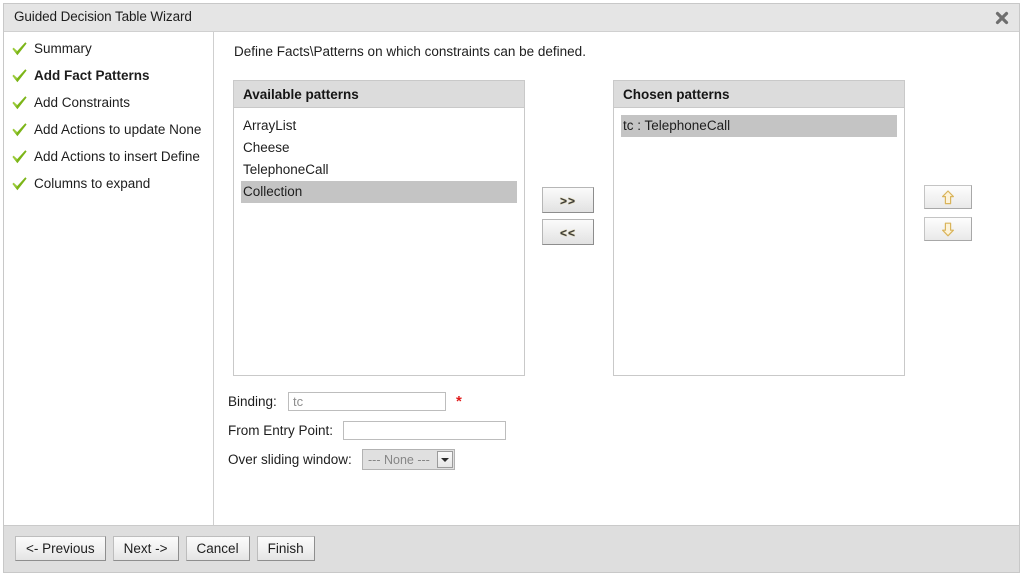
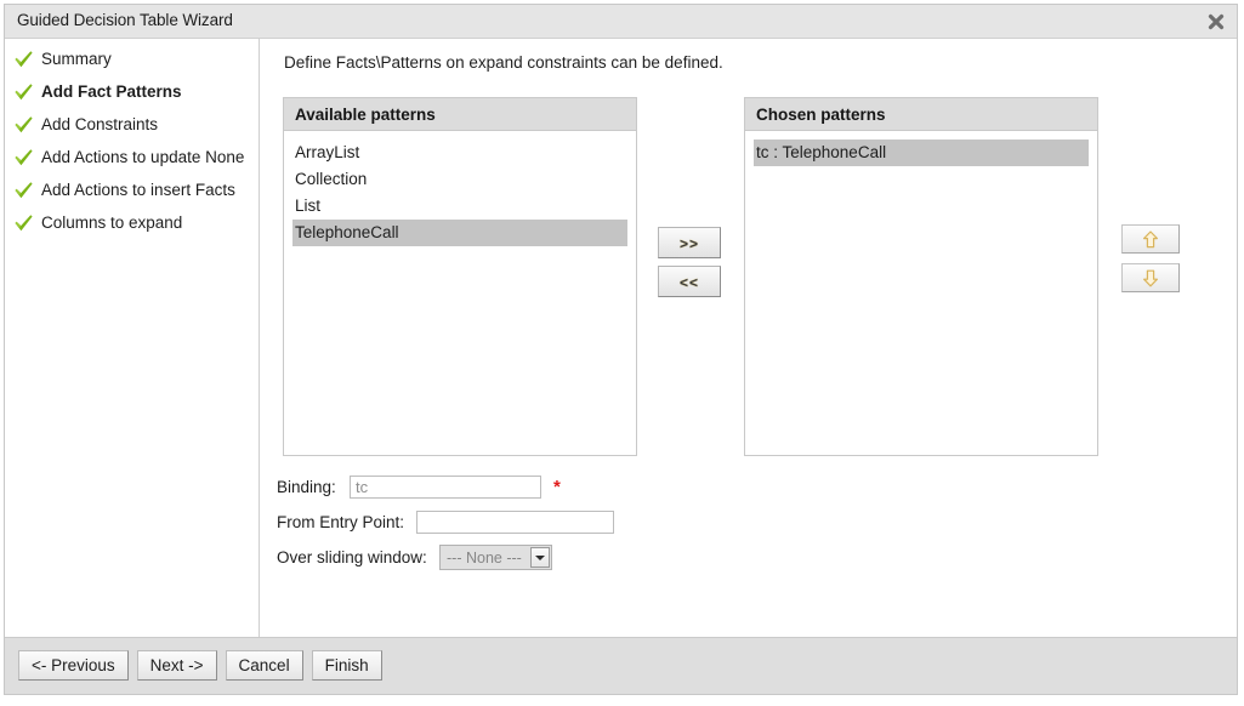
  Guided Decision Table Wizard
  Summary
  Add Fact Patterns
  Add Constraints
  Add Actions to update None
- Add Actions to insert Define
+ Add Actions to insert Facts
  Columns to expand
- Define Facts\Patterns on which constraints can be defined.
+ Define Facts\Patterns on expand constraints can be defined.
  Available patterns
  ArrayList
- Cheese
- TelephoneCall
+ Collection
+ List
- Collection
+ TelephoneCall
  >>
  <<
  Chosen patterns
  tc : TelephoneCall
  Binding:
  tc
  *
  From Entry Point:
  Over sliding window:
  --- None ---
  <- Previous
  Next ->
  Cancel
  Finish
